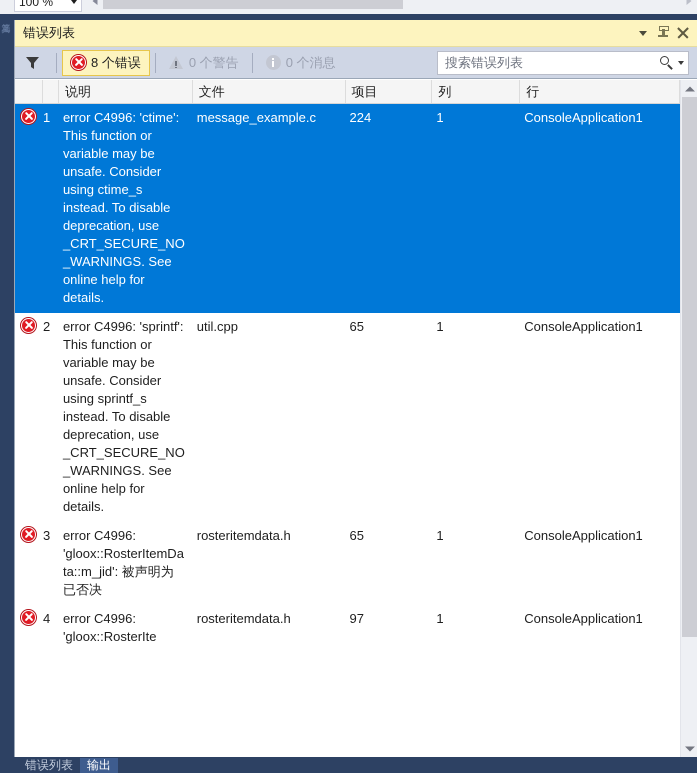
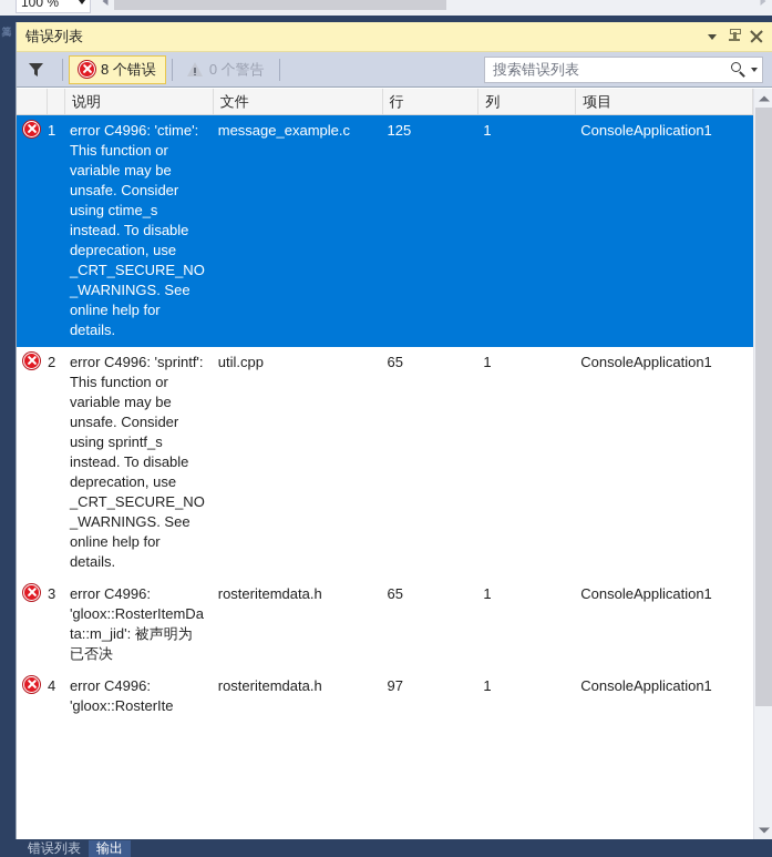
  100 %
  错误列表
  8 个错误
  0 个警告
- 0 个消息
  搜索错误列表
  说明
  文件
- 项目
+ 行
  列
- 行
+ 项目
  1
  error C4996: 'ctime': This function or variable may be unsafe. Consider using ctime_s instead. To disable deprecation, use _CRT_SECURE_NO_WARNINGS. See online help for details.
  message_example.c
- 224
+ 125
  1
  ConsoleApplication1
  2
  error C4996: 'sprintf': This function or variable may be unsafe. Consider using sprintf_s instead. To disable deprecation, use _CRT_SECURE_NO_WARNINGS. See online help for details.
  util.cpp
  65
  1
  ConsoleApplication1
  3
  error C4996: 'gloox::RosterItemData::m_jid': 被声明为已否决
  rosteritemdata.h
  65
  1
  ConsoleApplication1
  4
  error C4996: 'gloox::RosterIte
  rosteritemdata.h
  97
  1
  ConsoleApplication1
  错误列表
  输出
